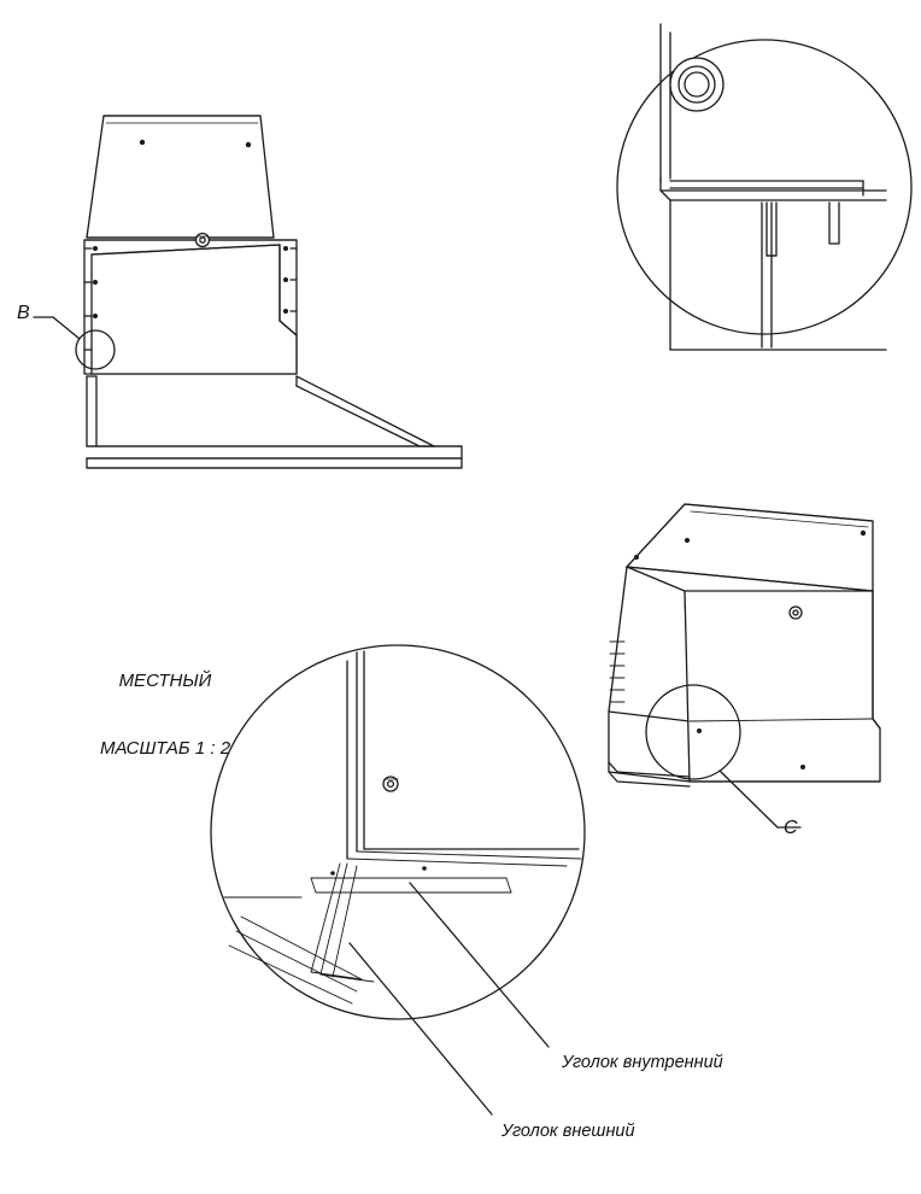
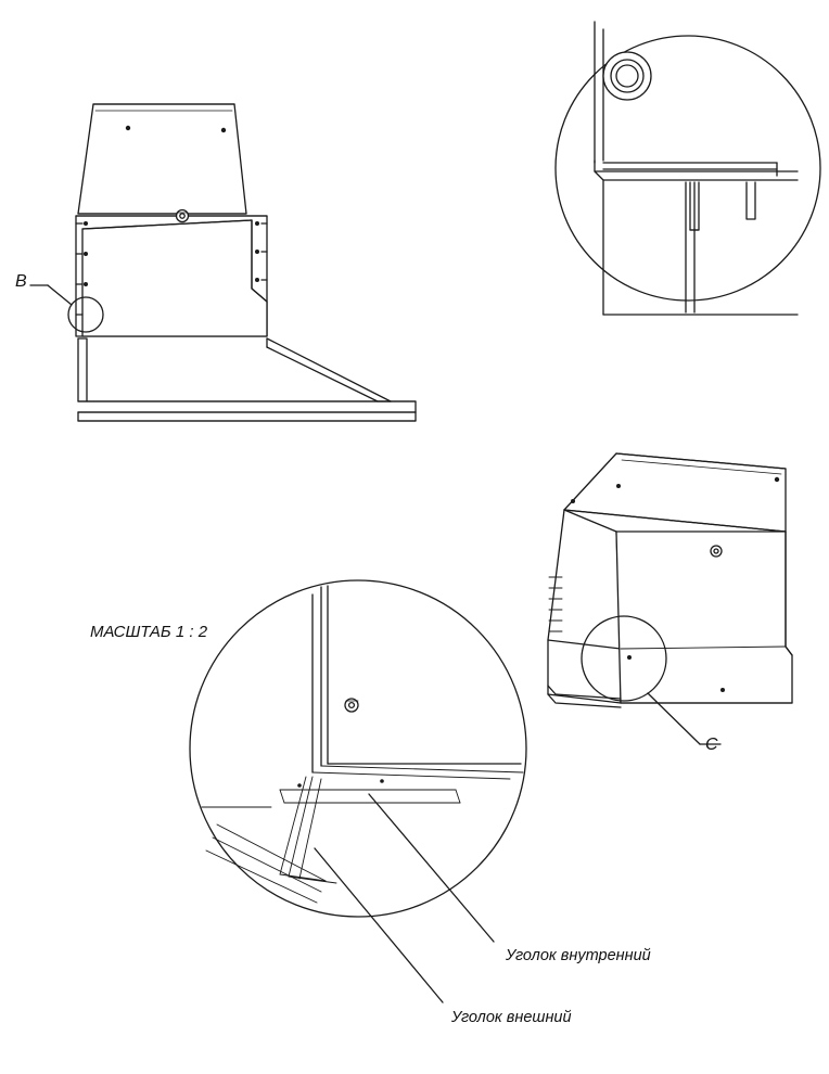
  B
  C
- МЕСТНЫЙ
  МАСШТАБ 1 : 2
  Уголок внутренний
  Уголок внешний
